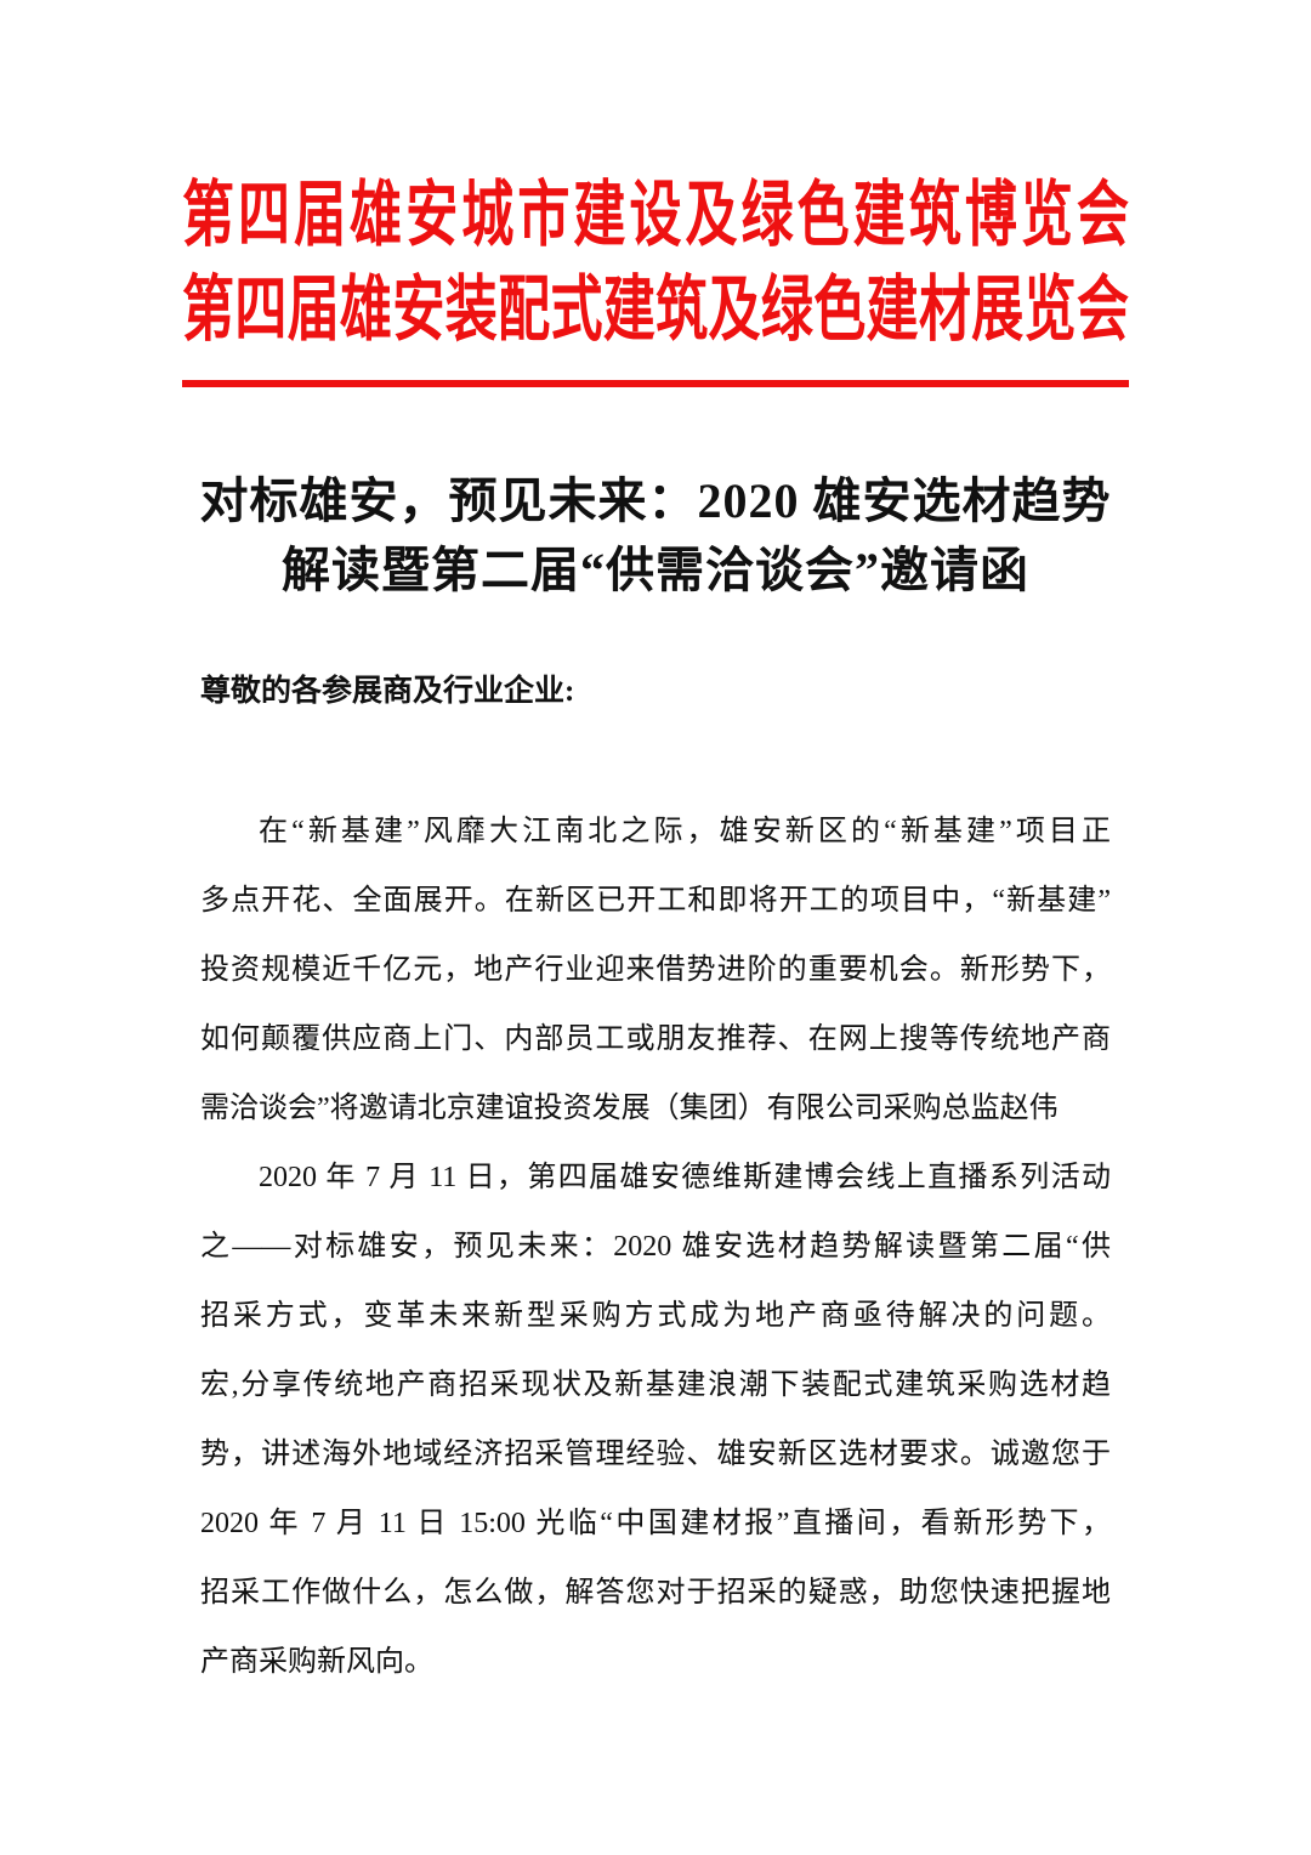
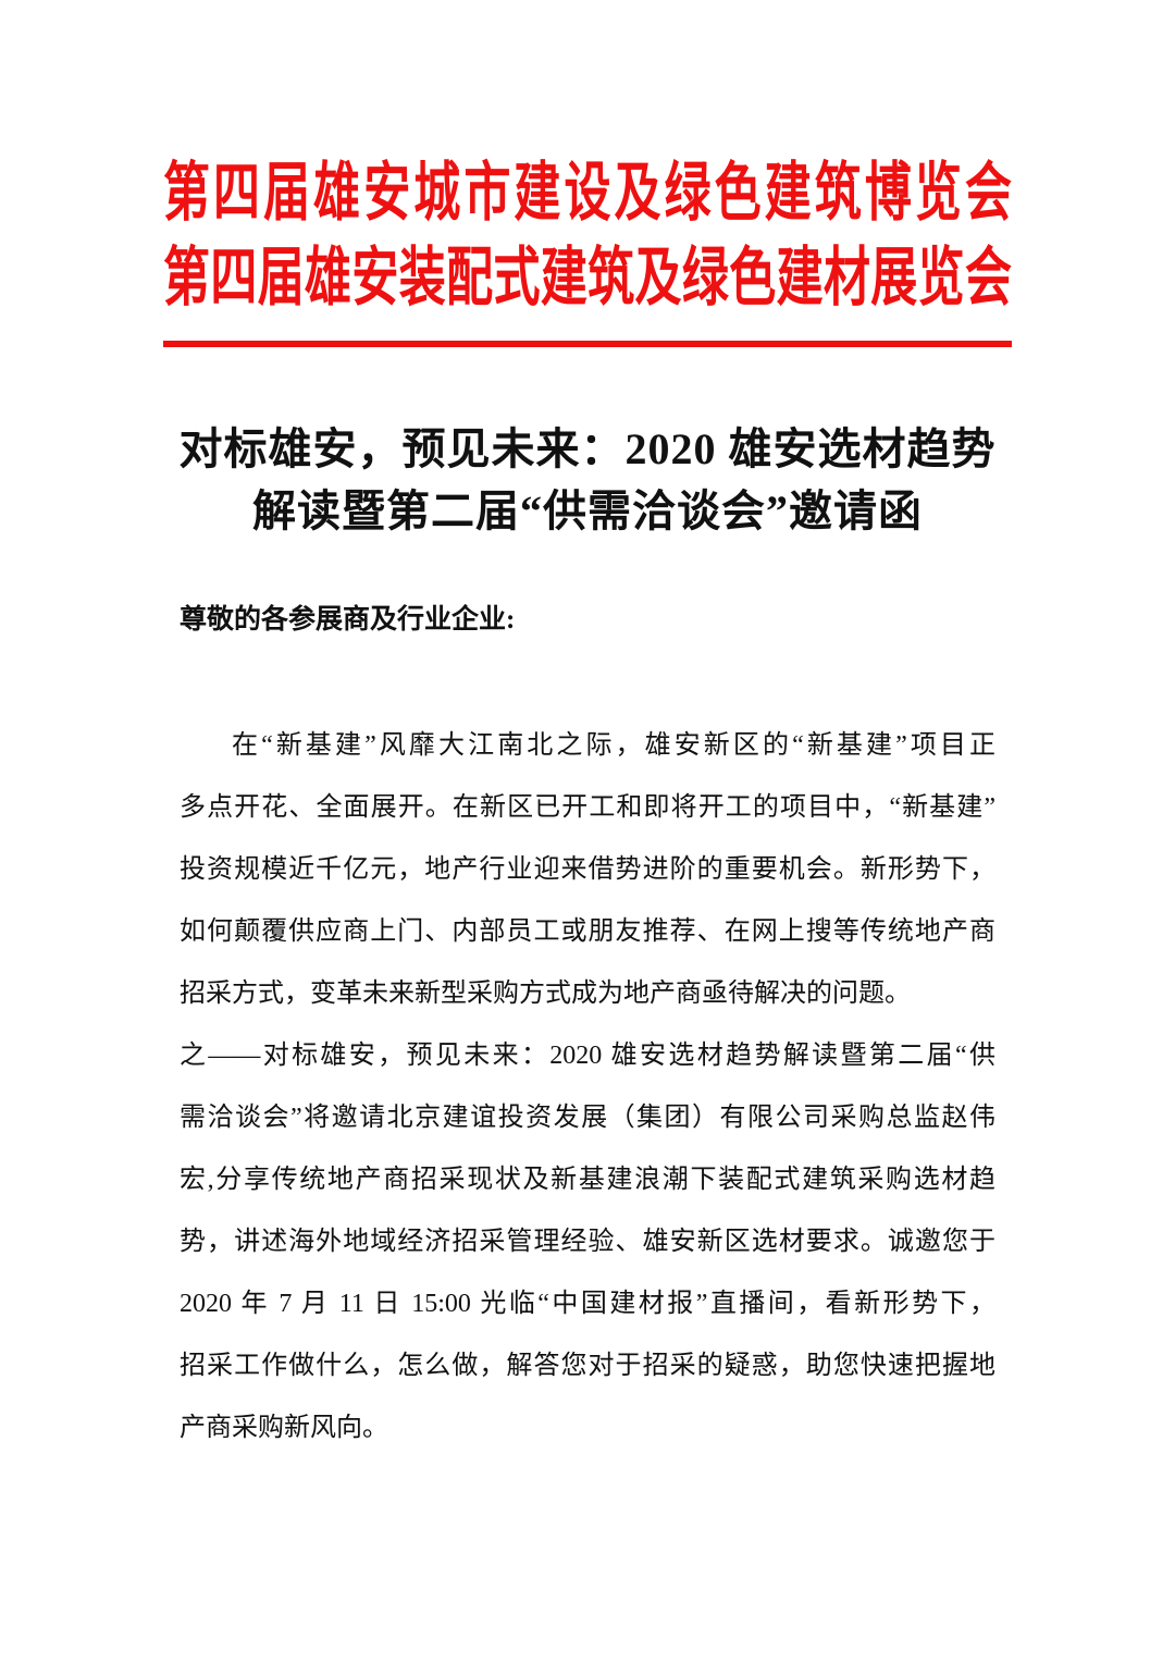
  第四届雄安城市建设及绿色建筑博览会
  第四届雄安装配式建筑及绿色建材展览会
  对标雄安，预见未来：2020 雄安选材趋势
  解读暨第二届“供需洽谈会”邀请函
  尊敬的各参展商及行业企业:
  在“新基建”风靡大江南北之际，雄安新区的“新基建”项目正
  多点开花、全面展开。在新区已开工和即将开工的项目中，“新基建”
  投资规模近千亿元，地产行业迎来借势进阶的重要机会。新形势下，
  如何颠覆供应商上门、内部员工或朋友推荐、在网上搜等传统地产商
- 需洽谈会”将邀请北京建谊投资发展（集团）有限公司采购总监赵伟
+ 招采方式，变革未来新型采购方式成为地产商亟待解决的问题。
- 2020 年 7 月 11 日，第四届雄安德维斯建博会线上直播系列活动
  之——对标雄安，预见未来：2020 雄安选材趋势解读暨第二届“供
- 招采方式，变革未来新型采购方式成为地产商亟待解决的问题。
+ 需洽谈会”将邀请北京建谊投资发展（集团）有限公司采购总监赵伟
  宏,分享传统地产商招采现状及新基建浪潮下装配式建筑采购选材趋
  势，讲述海外地域经济招采管理经验、雄安新区选材要求。诚邀您于
  2020 年 7 月 11 日 15:00 光临“中国建材报”直播间，看新形势下，
  招采工作做什么，怎么做，解答您对于招采的疑惑，助您快速把握地
  产商采购新风向。
